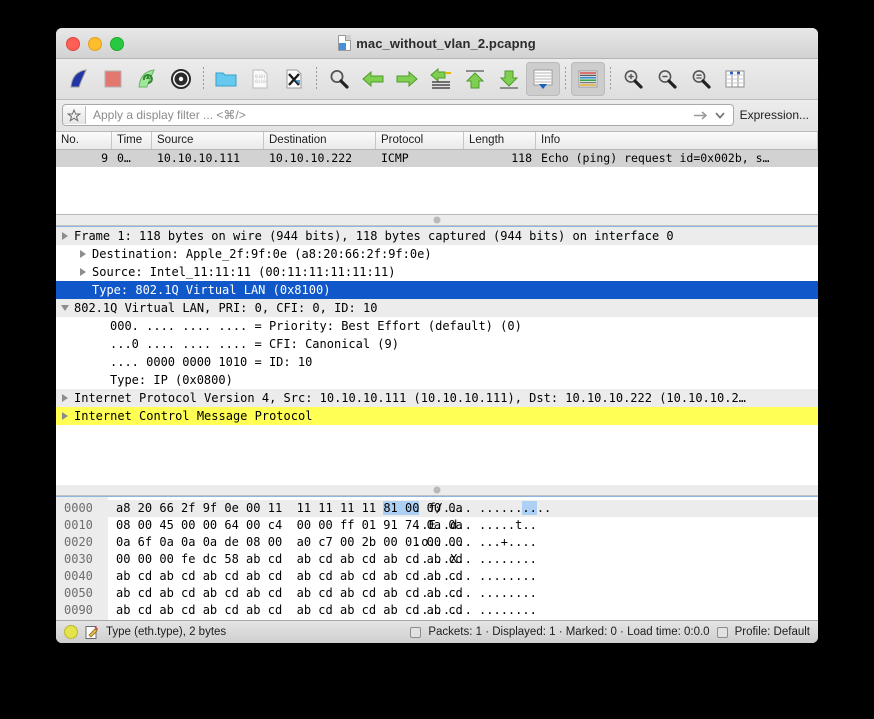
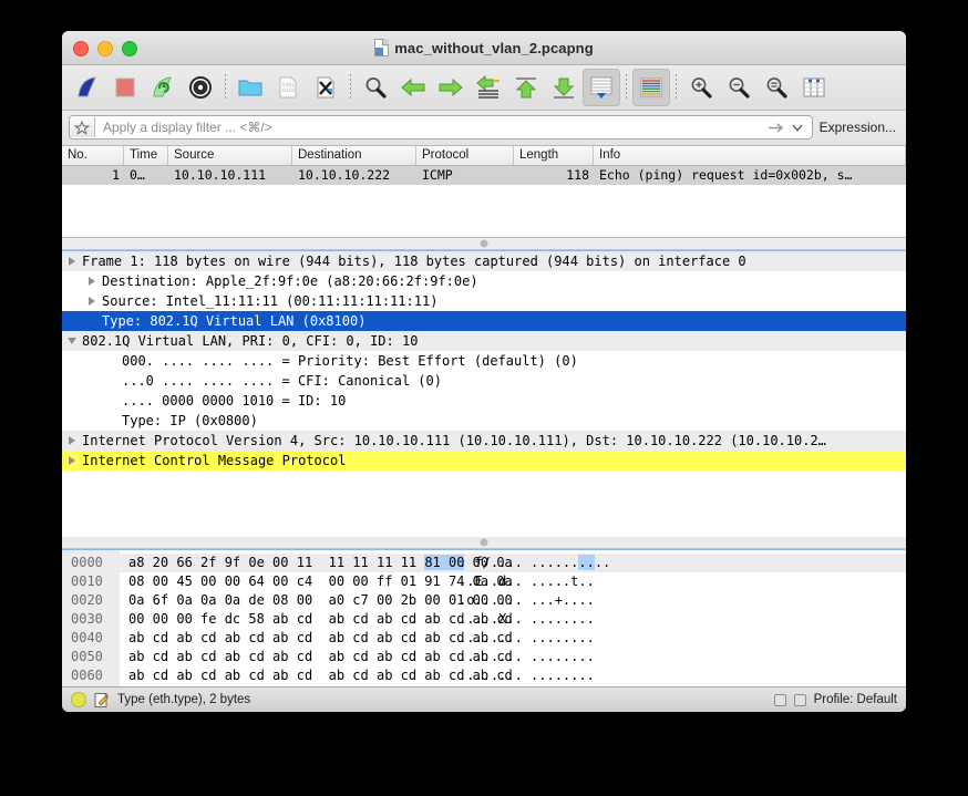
  mac_without_vlan_2.pcapng
  Apply a display filter ... <⌘/>
  Expression...
  No.
  Time
  Source
  Destination
  Protocol
  Length
  Info
- 9
+ 1
  0…
  10.10.10.111
  10.10.10.222
  ICMP
  118
  Echo (ping) request id=0x002b, s…
  Frame 1: 118 bytes on wire (944 bits), 118 bytes captured (944 bits) on interface 0
  Destination: Apple_2f:9f:0e (a8:20:66:2f:9f:0e)
  Source: Intel_11:11:11 (00:11:11:11:11:11)
  Type: 802.1Q Virtual LAN (0x8100)
  802.1Q Virtual LAN, PRI: 0, CFI: 0, ID: 10
  000. .... .... .... = Priority: Best Effort (default) (0)
- ...0 .... .... .... = CFI: Canonical (9)
+ ...0 .... .... .... = CFI: Canonical (0)
  .... 0000 0000 1010 = ID: 10
  Type: IP (0x0800)
  Internet Protocol Version 4, Src: 10.10.10.111 (10.10.10.111), Dst: 10.10.10.222 (10.10.10.2…
  Internet Control Message Protocol
  0000
  0010
  0020
  0030
  0040
  0050
- 0090
+ 0060
  a8 20 66 2f 9f 0e 00 11 11 11 11 11 81 00
  . f/.... ..........
  08 00 45 00 00 64 00 c4 00 00 ff 01 91 7
  ..E..d.. .....t..
  0a 6f 0a 0a 0a de 08 00 a0 c7 00 2b 00 0
  .o...... ...+....
  00 00 00 fe dc 58 ab cd ab cd ab cd ab c
  .....X.. ........
  ab cd ab cd ab cd ab cd ab cd ab cd ab c
  ........ ........
  ab cd ab cd ab cd ab cd ab cd ab cd ab c
  ........ ........
  ab cd ab cd ab cd ab cd ab cd ab cd ab c
  ........ ........
  Type (eth.type), 2 bytes
- Packets: 1 · Displayed: 1 · Marked: 0 · Load time: 0:0.0
  Profile: Default
